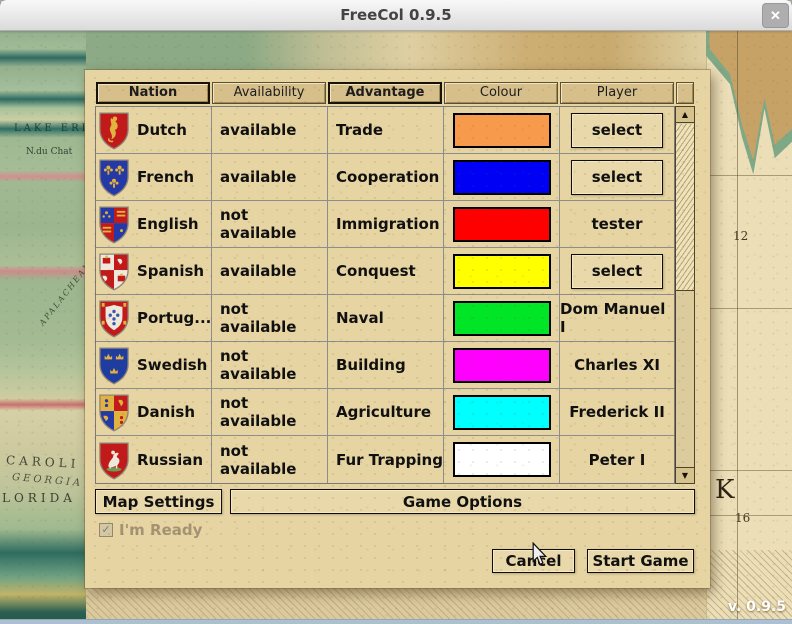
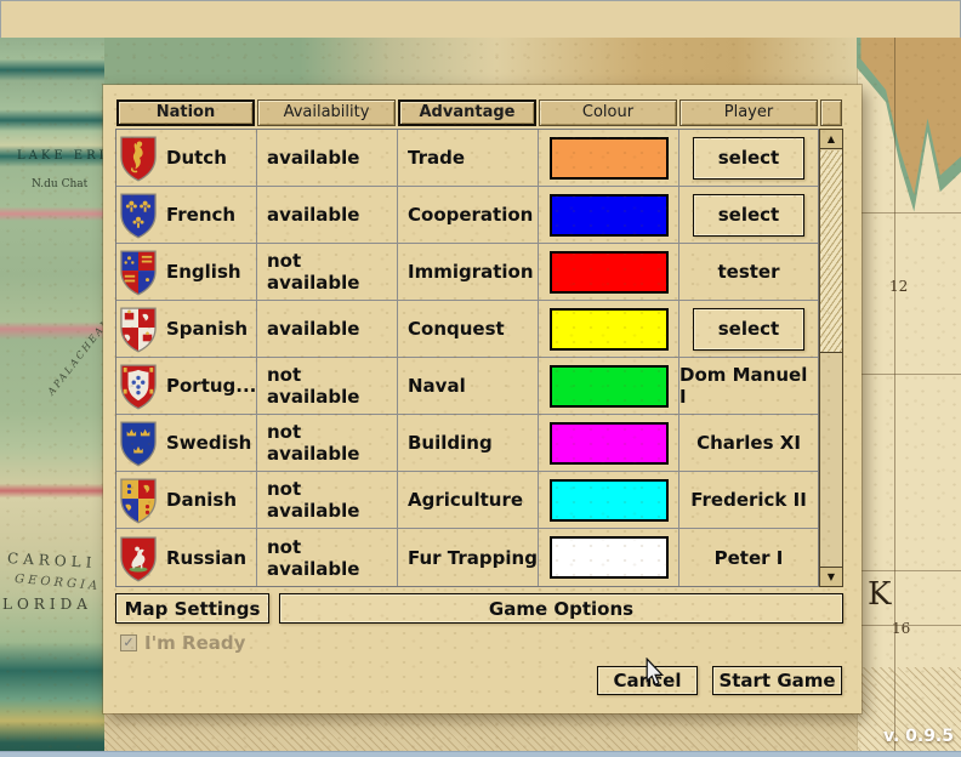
- FreeCol 0.9.5
- ✕
  v. 0.9.5
